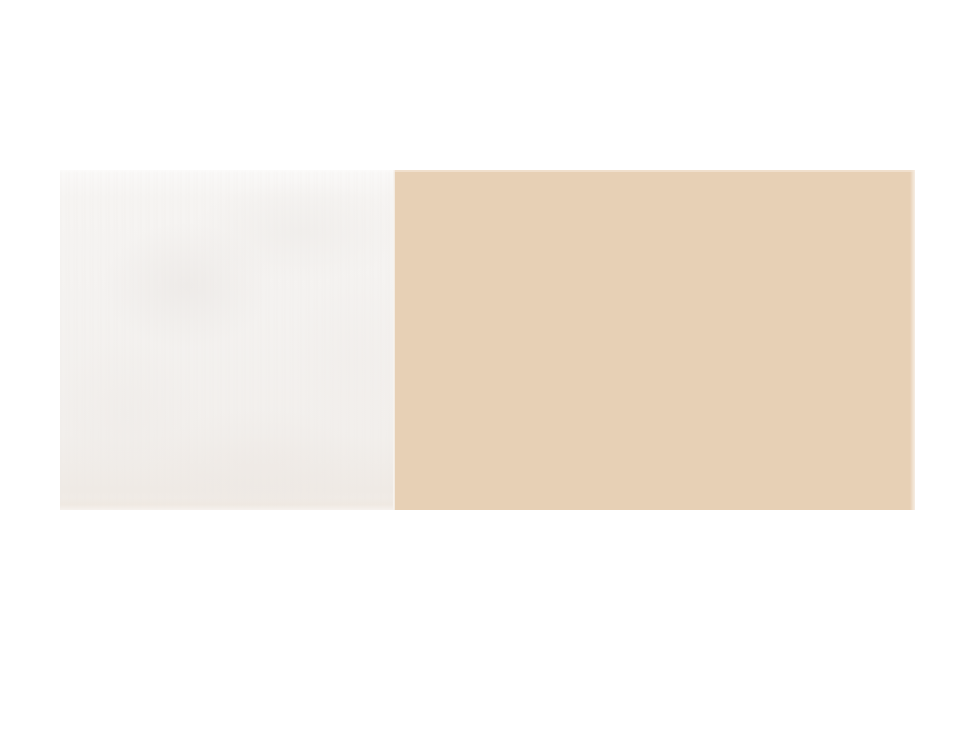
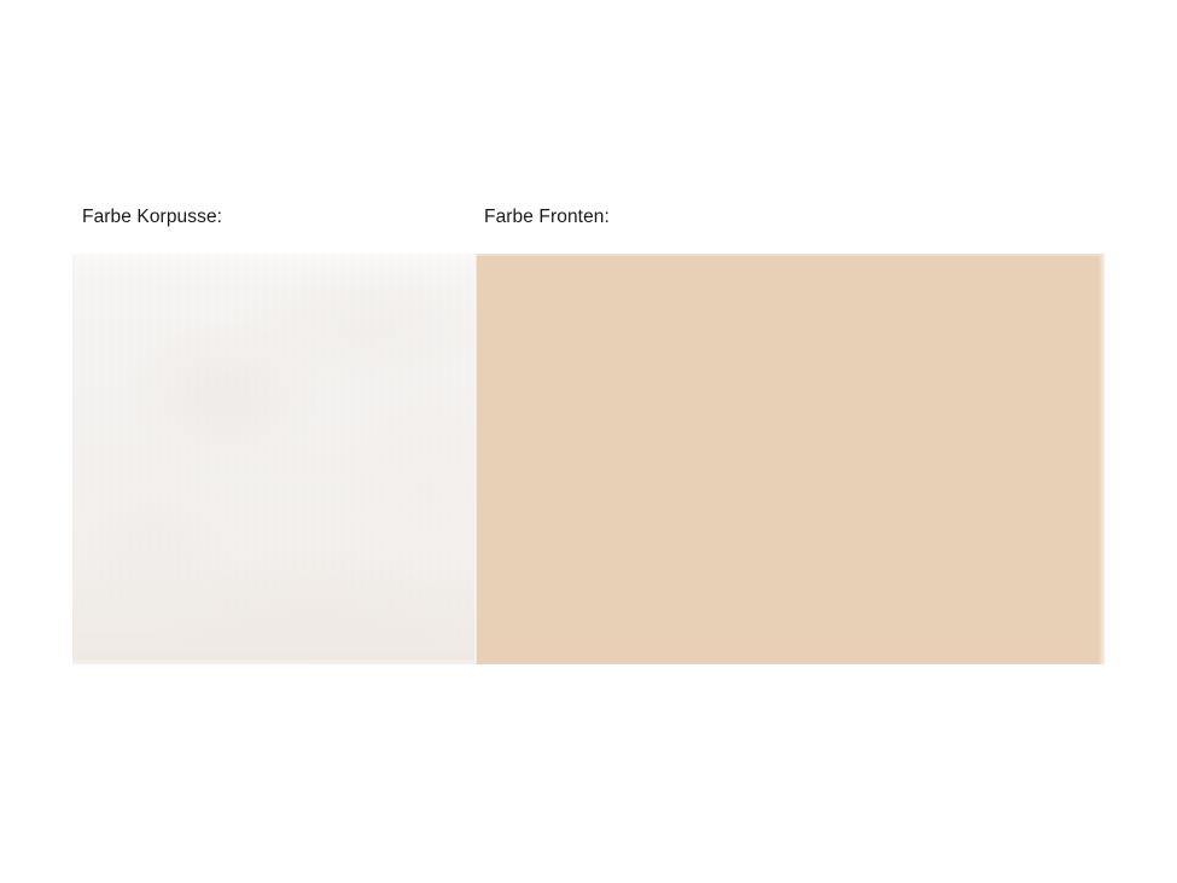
+ Farbe Korpusse:
+ Farbe Fronten:
